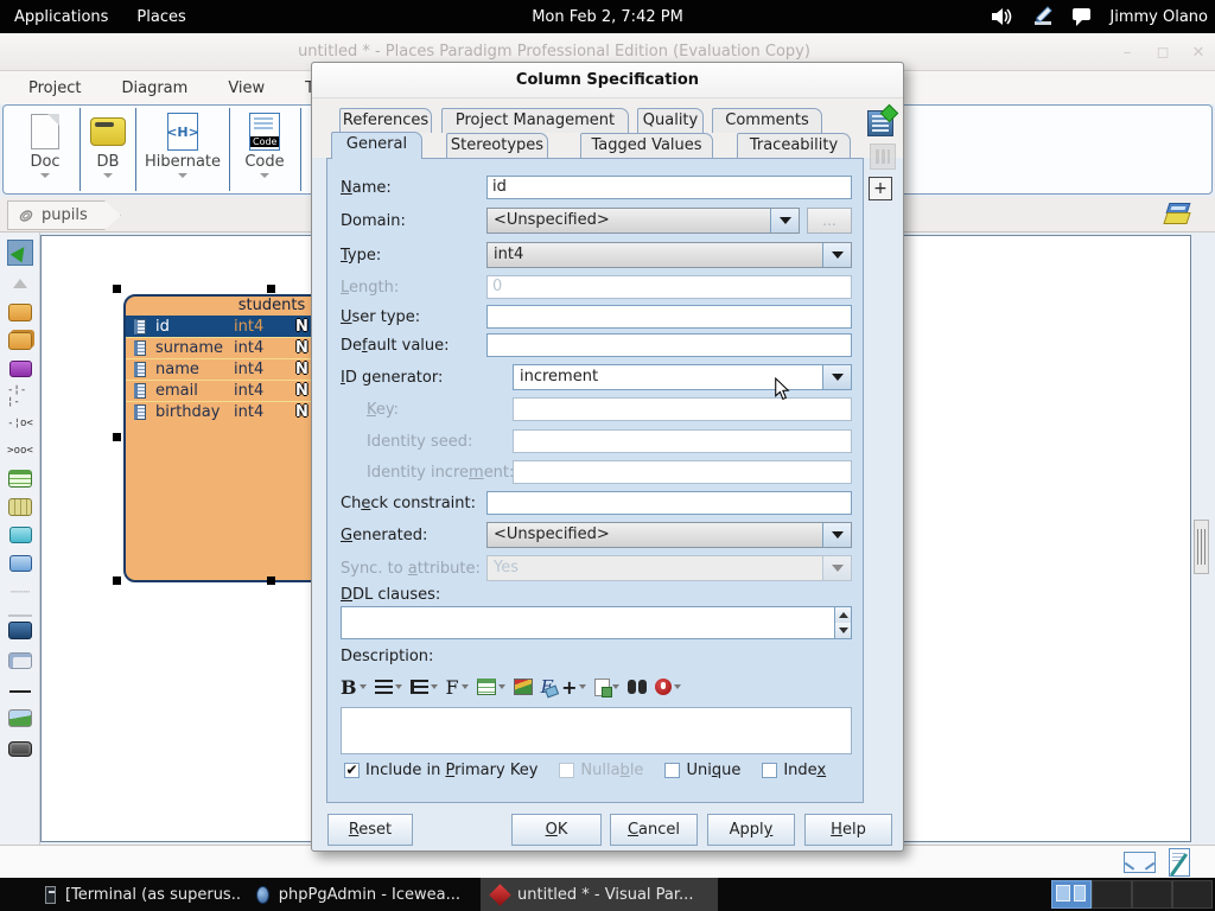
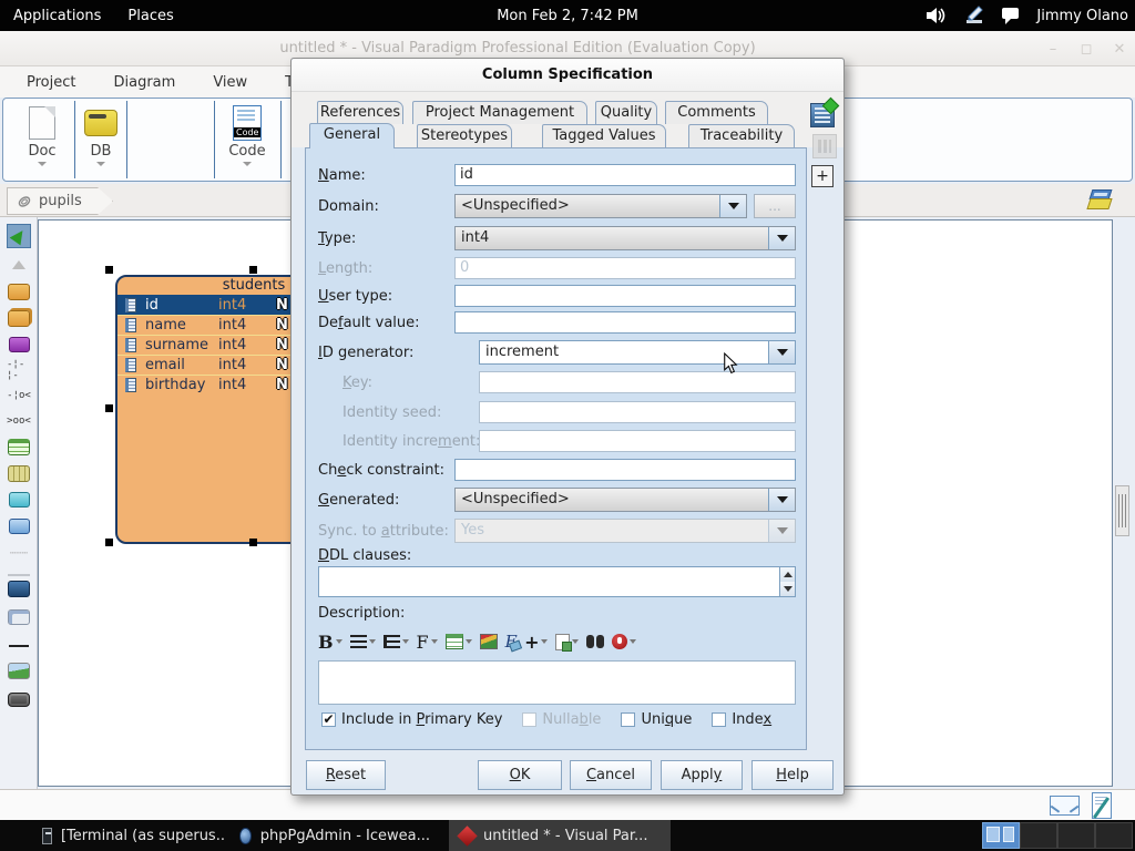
  Applications
  Places
  Mon Feb 2, 7:42 PM
  Jimmy Olano
- untitled * - Places Paradigm Professional Edition (Evaluation Copy)
+ untitled * - Visual Paradigm Professional Edition (Evaluation Copy)
  –
  ◻
  ✕
  Project
  Diagram
  View
  Doc
  DB
- <H>
- Hibernate
  Code
  Code
  pupils
  -¦-¦-
  -¦o<
  >oo<
  ┄┄┄
  students
  id
  int4
  N
- surname
+ name
  int4
  N
- name
+ surname
  int4
  N
  email
  int4
  N
  birthday
  int4
  N
  Column Specification
  References
  Project Management
  Quality
  Comments
  General
  Stereotypes
  Tagged Values
  Traceability
  +
  Name:
  id
  Domain:
  <Unspecified>
  ...
  Type:
  int4
  Length:
  0
  User type:
  Default value:
  ID generator:
  increment
  Key:
  Identity seed:
  Identity increment
  Check constraint:
  Generated:
  <Unspecified>
  Sync. to attribute:
  Yes
  DDL clauses:
  Description:
  B
  F
  F
  +
  ✔
  Include in Primary Key
  Nullable
  Unique
  Index
  Reset
  OK
  Cancel
  Apply
  Help
  [Terminal (as superus..
  phpPgAdmin - Icewea...
  untitled * - Visual Par...
